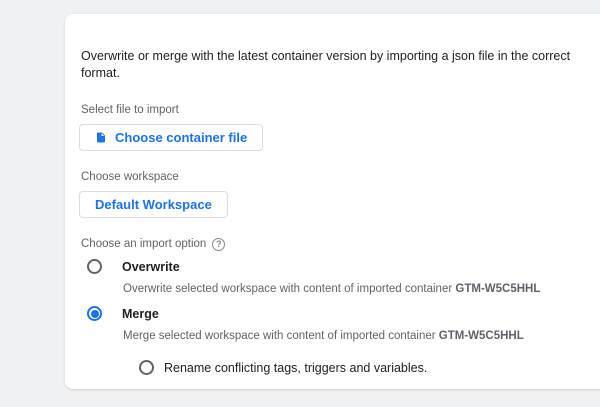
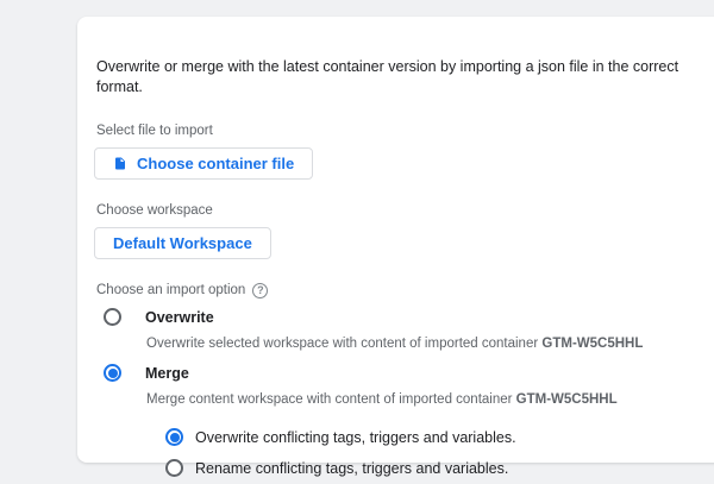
  Overwrite or merge with the latest container version by importing a json file in the correct format.
  Select file to import
  Choose container file
  Choose workspace
  Default Workspace
  Choose an import option
  ?
  Overwrite
  Overwrite selected workspace with content of imported container GTM-W5C5HHL
  Merge
- Merge selected workspace with content of imported container GTM-W5C5HHL
+ Merge content workspace with content of imported container GTM-W5C5HHL
+ Overwrite conflicting tags, triggers and variables.
  Rename conflicting tags, triggers and variables.
